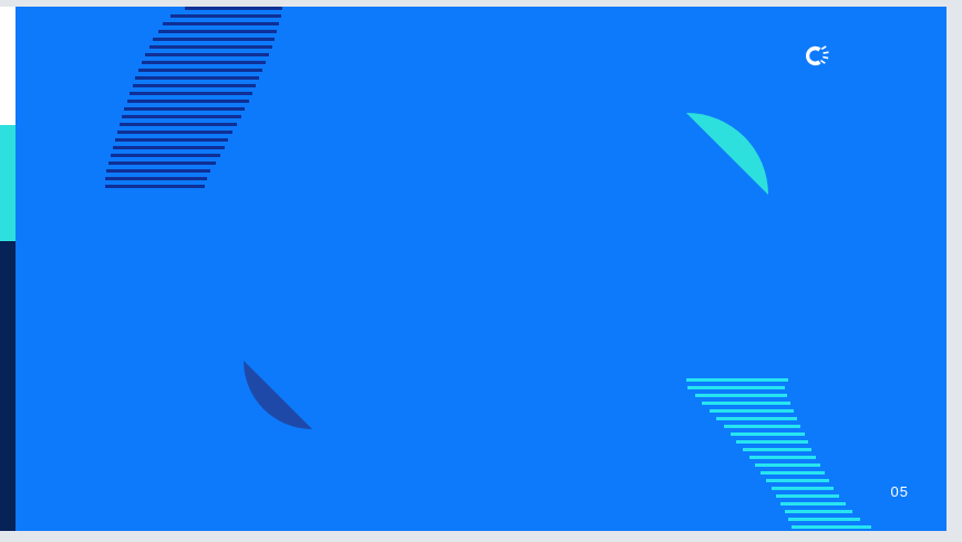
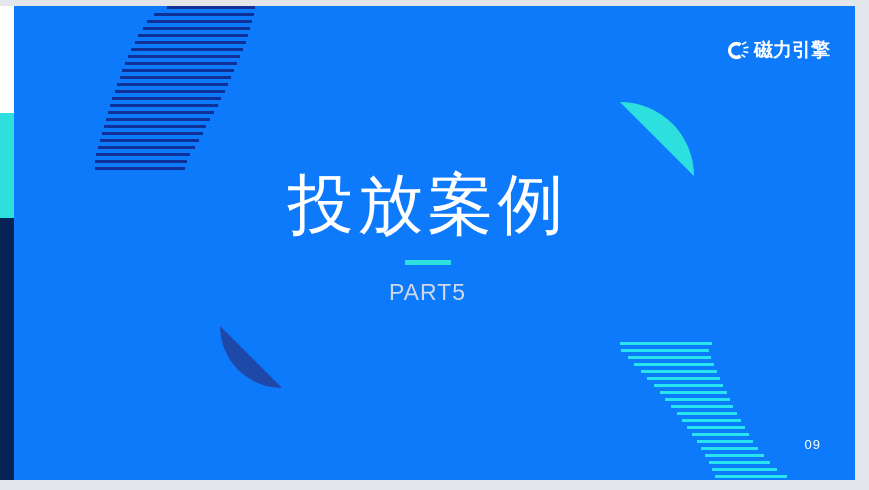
+ 磁力引擎
+ 投放案例
+ PART5
- 05
+ 09
